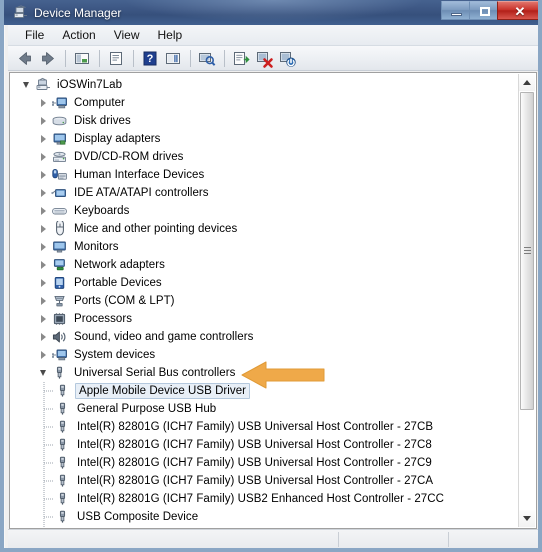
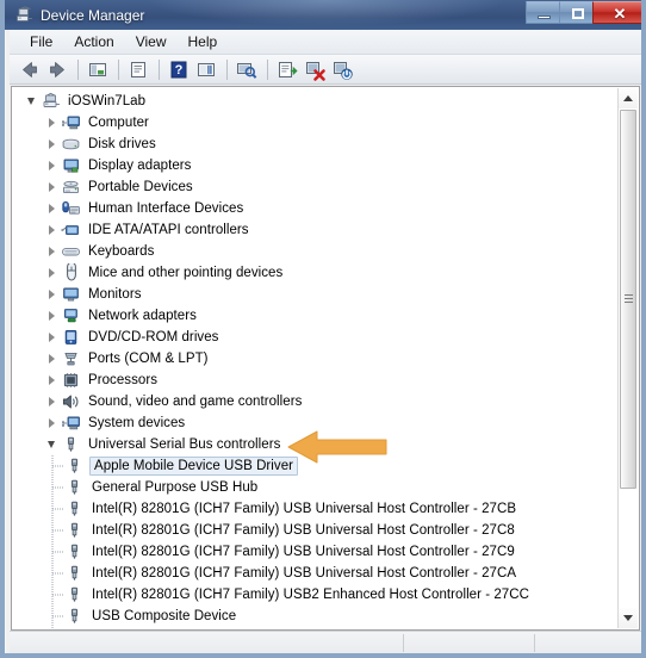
  Device Manager
  ✕
  File
  Action
  View
  Help
  ?
  iOSWin7Lab
  Computer
  Disk drives
  Display adapters
- DVD/CD-ROM drives
+ Portable Devices
  Human Interface Devices
  IDE ATA/ATAPI controllers
  Keyboards
  Mice and other pointing devices
  Monitors
  Network adapters
- Portable Devices
+ DVD/CD-ROM drives
  Ports (COM & LPT)
  Processors
  Sound, video and game controllers
  System devices
  Universal Serial Bus controllers
  Apple Mobile Device USB Driver
  General Purpose USB Hub
  Intel(R) 82801G (ICH7 Family) USB Universal Host Controller - 27CB
  Intel(R) 82801G (ICH7 Family) USB Universal Host Controller - 27C8
  Intel(R) 82801G (ICH7 Family) USB Universal Host Controller - 27C9
  Intel(R) 82801G (ICH7 Family) USB Universal Host Controller - 27CA
  Intel(R) 82801G (ICH7 Family) USB2 Enhanced Host Controller - 27CC
  USB Composite Device
